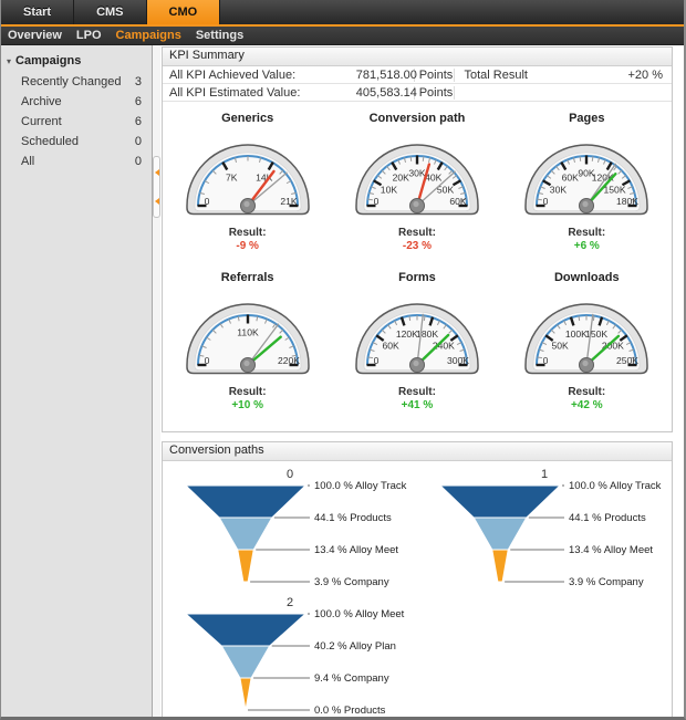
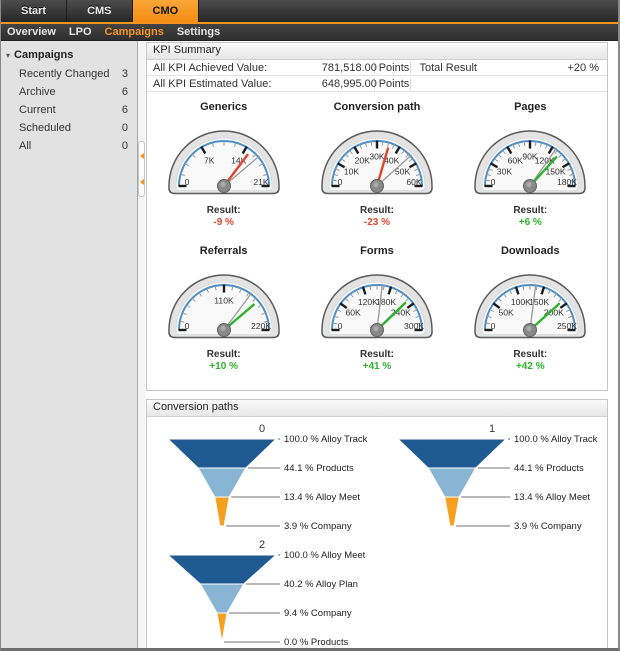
  Start
  CMS
  CMO
  Overview
  LPO
  Campaigns
  Settings
  ▾
  Campaigns
  Recently Changed
  3
  Archive
  6
  Current
  6
  Scheduled
  0
  All
  0
  KPI Summary
  All KPI Achieved Value:
  781,518.00
  Points
  Total Result
  +20 %
  All KPI Estimated Value:
- 405,583.14
+ 648,995.00
  Points
  Generics
  0
  7K
  21K
  Result:
  -9 %
  Conversion path
  0
  10K
  20K
  30K
  40K
  50K
  60K
  Result:
  -23 %
  Pages
  0
  30K
  60K
  90K
  120
  150K
  180K
  Result:
  +6 %
  Referrals
  0
  110K
  220K
  Result:
  +10 %
  Forms
  0
  60K
  120K
  180K
  240K
  300K
  Result:
  +41 %
  Downloads
  0
  50K
  100K
  150K
  20K
  250K
  Result:
  +42 %
  Conversion paths
  0
  100.0 % Alloy Track
  44.1 % Products
  13.4 % Alloy Meet
  3.9 % Company
  1
  100.0 % Alloy Track
  44.1 % Products
  13.4 % Alloy Meet
  3.9 % Company
  2
  100.0 % Alloy Meet
  40.2 % Alloy Plan
  9.4 % Company
  0.0 % Products
